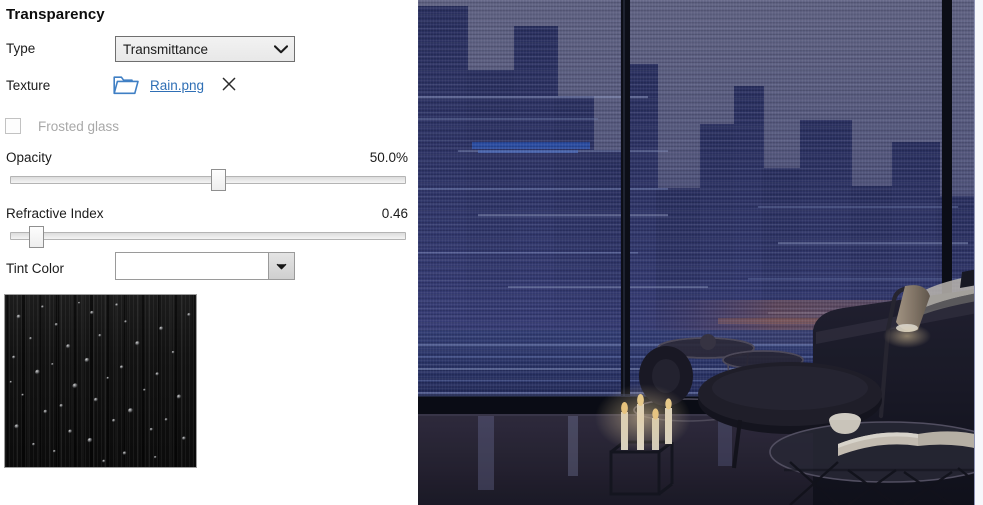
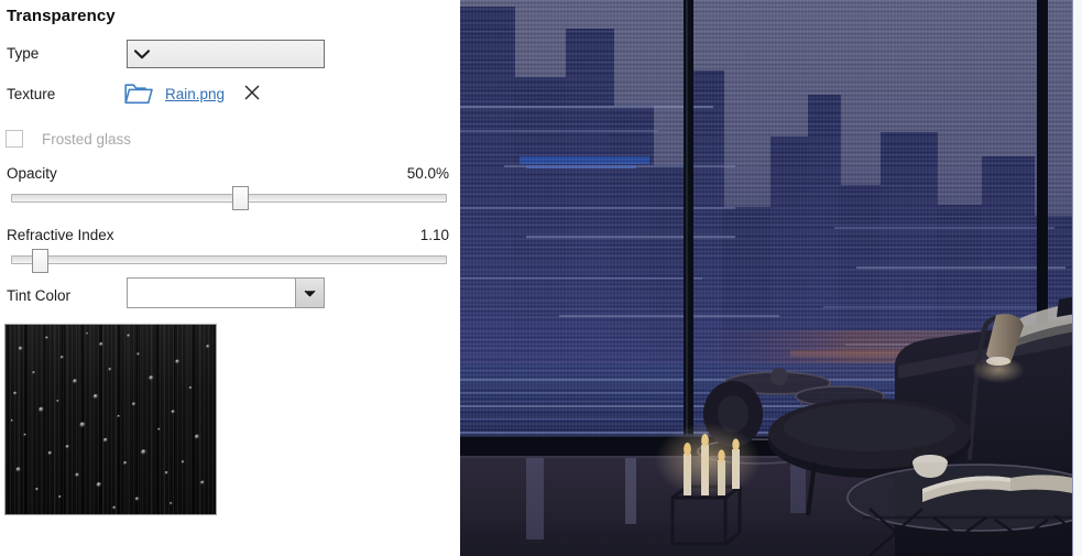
  Transparency
  Type
- Transmittance
  Texture
  Rain.png
  Frosted glass
  Opacity
  50.0%
  Refractive Index
- 0.46
+ 1.10
  Tint Color
